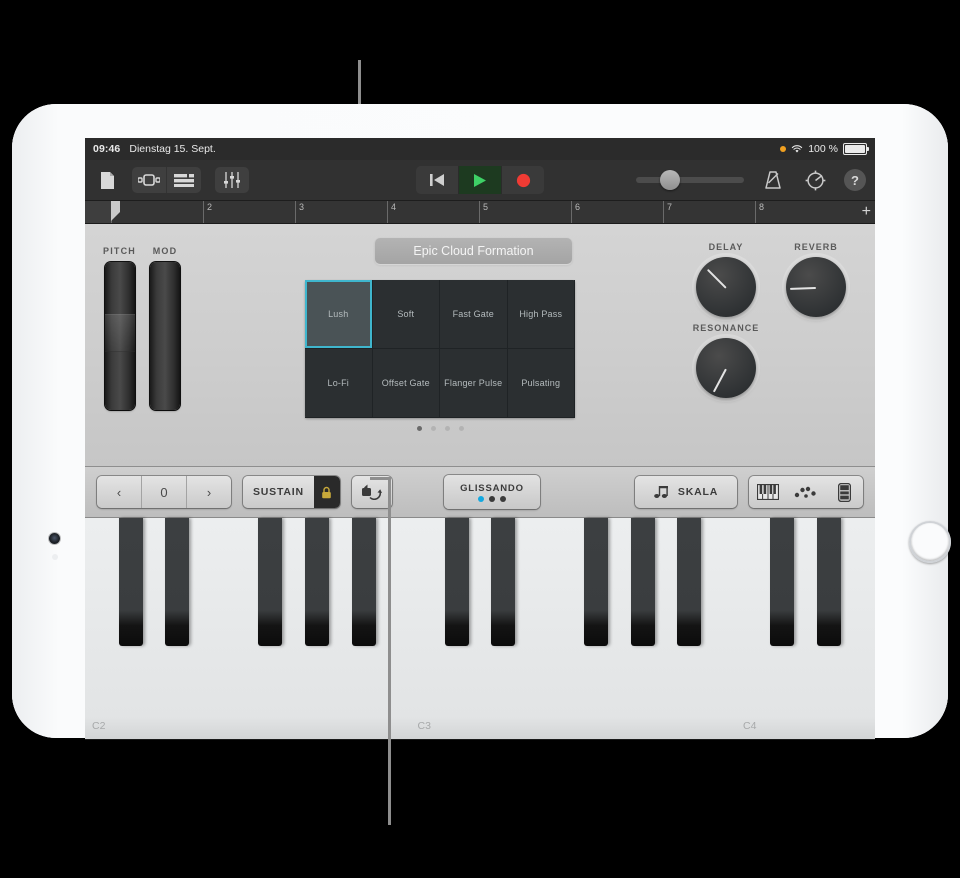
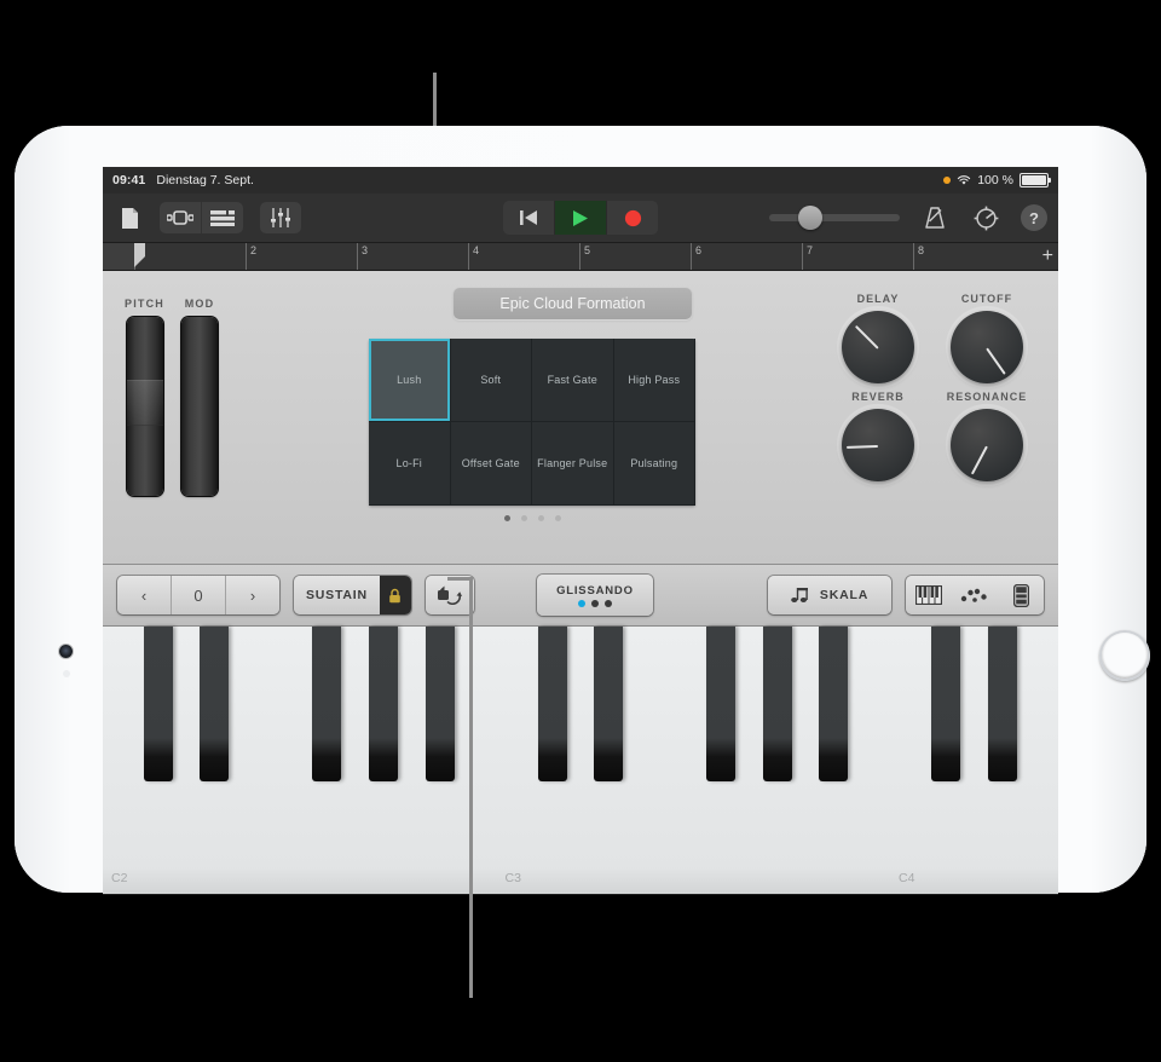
- 09:46
+ 09:41
- Dienstag 15. Sept.
+ Dienstag 7. Sept.
  100 %
  ?
  2
  3
  4
  5
  6
  7
  8
  +
  Epic Cloud Formation
  PITCH
  MOD
  Lush
  Soft
  Fast Gate
  High Pass
  Lo-Fi
  Offset Gate
  Flanger Pulse
  Pulsating
  DELAY
+ CUTOFF
  REVERB
  RESONANCE
  ‹
  0
  ›
  SUSTAIN
  GLISSANDO
  SKALA
  C2
  C3
  C4
